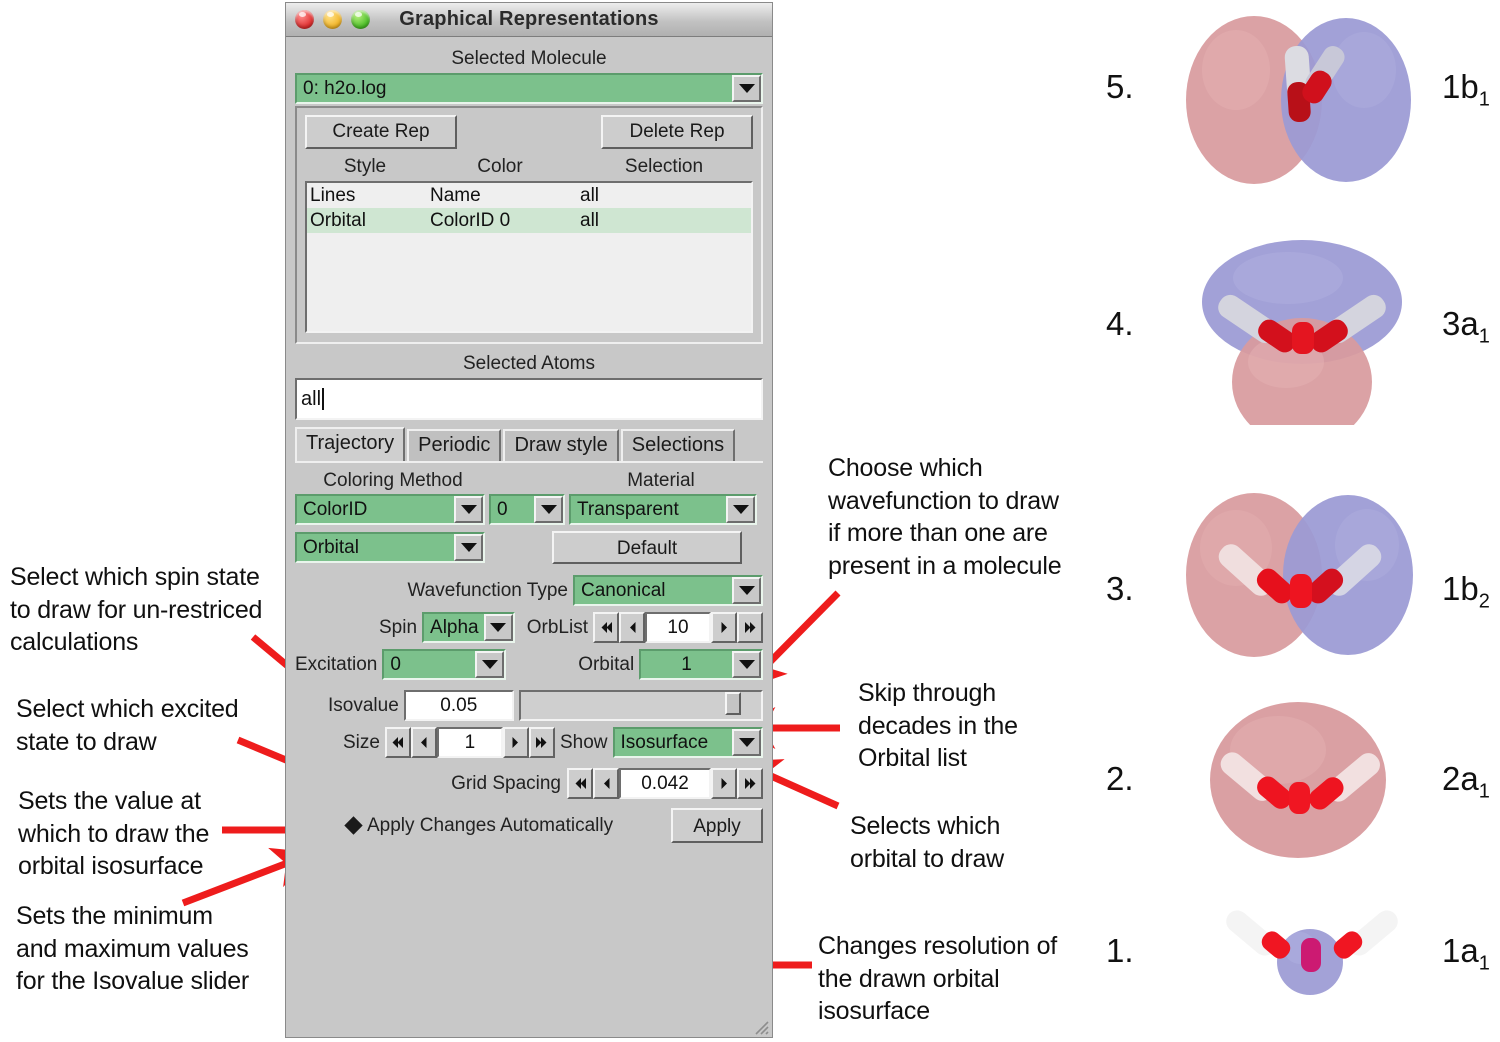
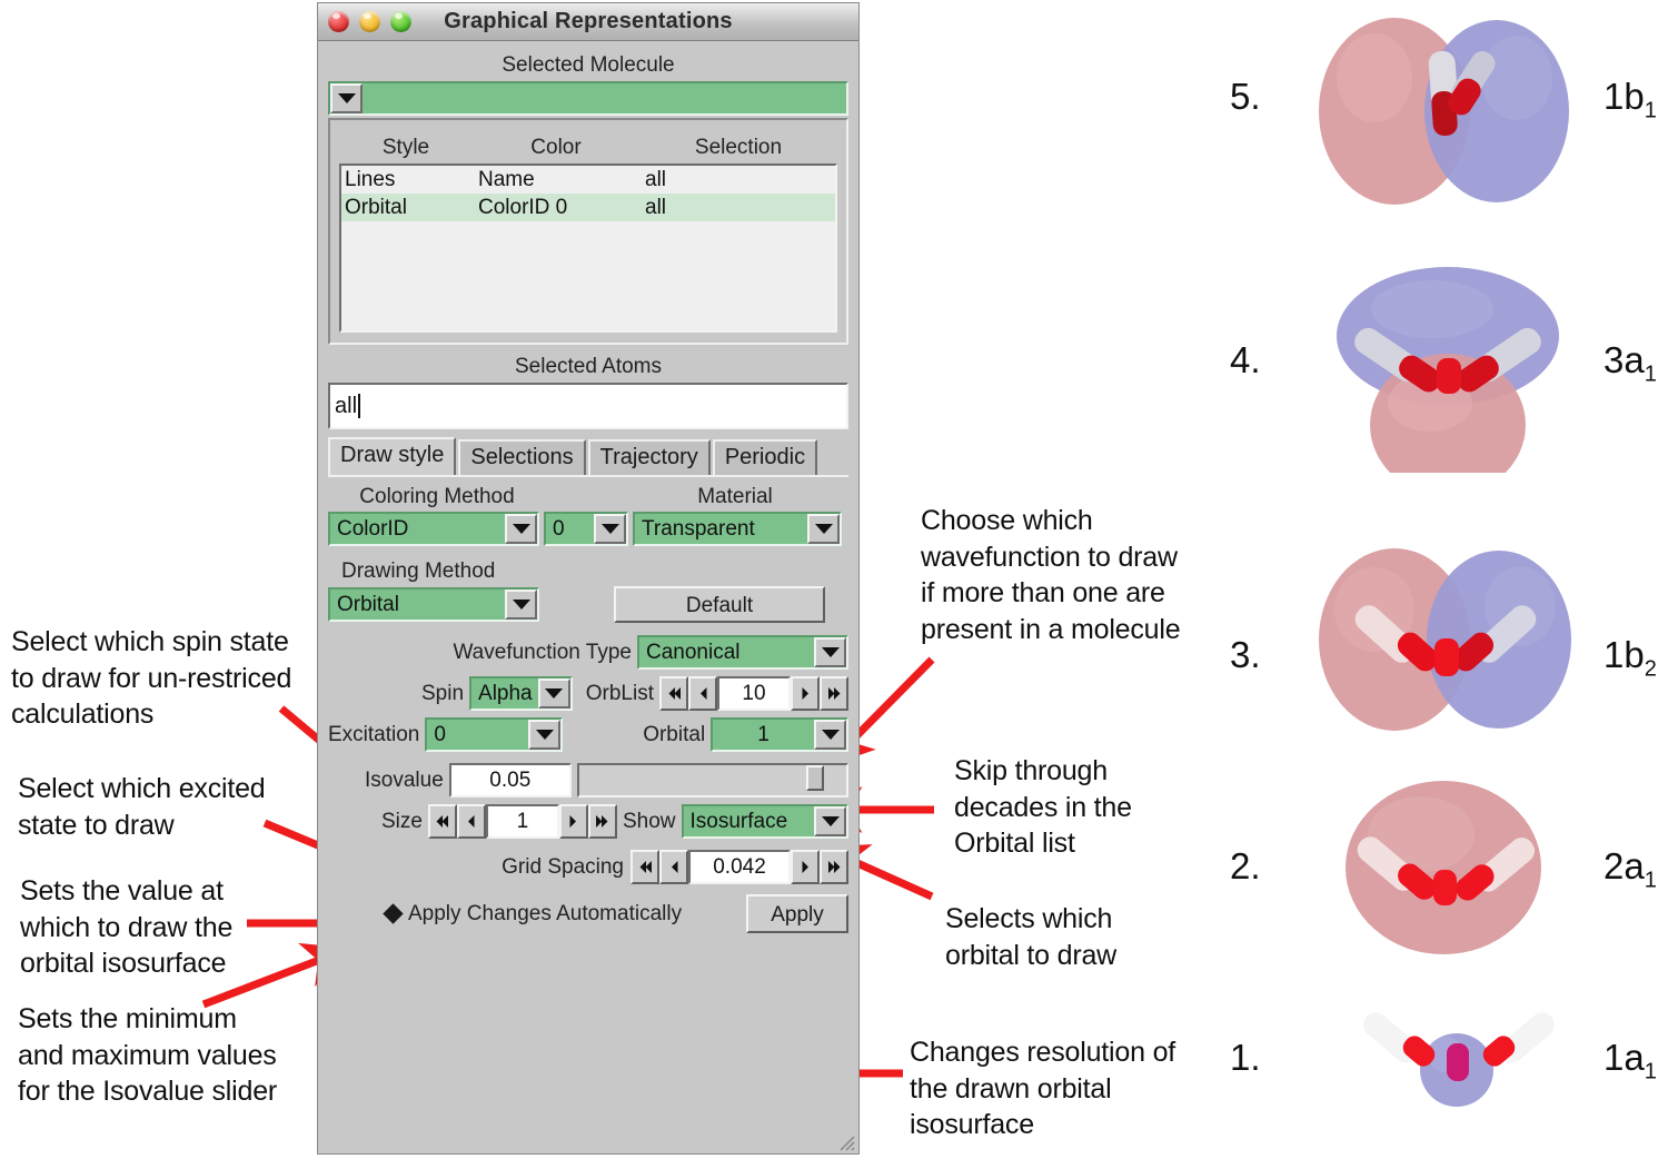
  Select which spin state to draw for un-restriced calculations
  Select which excited state to draw
  Sets the value at which to draw the orbital isosurface
  Sets the minimum and maximum values for the Isovalue slider
  Choose which wavefunction to draw if more than one are present in a molecule
  Skip through decades in the Orbital list
  Selects which orbital to draw
  Changes resolution of the drawn orbital isosurface
  Graphical Representations
  Selected Molecule
- 0: h2o.log
- Create Rep
- Delete Rep
  Style
  Color
  Selection
  Lines
  Name
  all
  Orbital
  ColorID 0
  all
  Selected Atoms
  all
- Trajectory
+ Draw style
- Periodic
+ Selections
- Draw style
+ Trajectory
- Selections
+ Periodic
  Coloring Method
  Material
  ColorID
  0
  Transparent
+ Drawing Method
  Orbital
  Default
  Wavefunction Type
  Canonical
  Spin
  Alpha
  OrbList
  10
  Excitation
  0
  Orbital
  1
  Isovalue
  0.05
  Size
  1
  Show
  Isosurface
  Grid Spacing
  0.042
  Apply Changes Automatically
  Apply
  5.
  1b1
  4.
  3a1
  3.
  1b2
  2.
  2a1
  1.
  1a1
